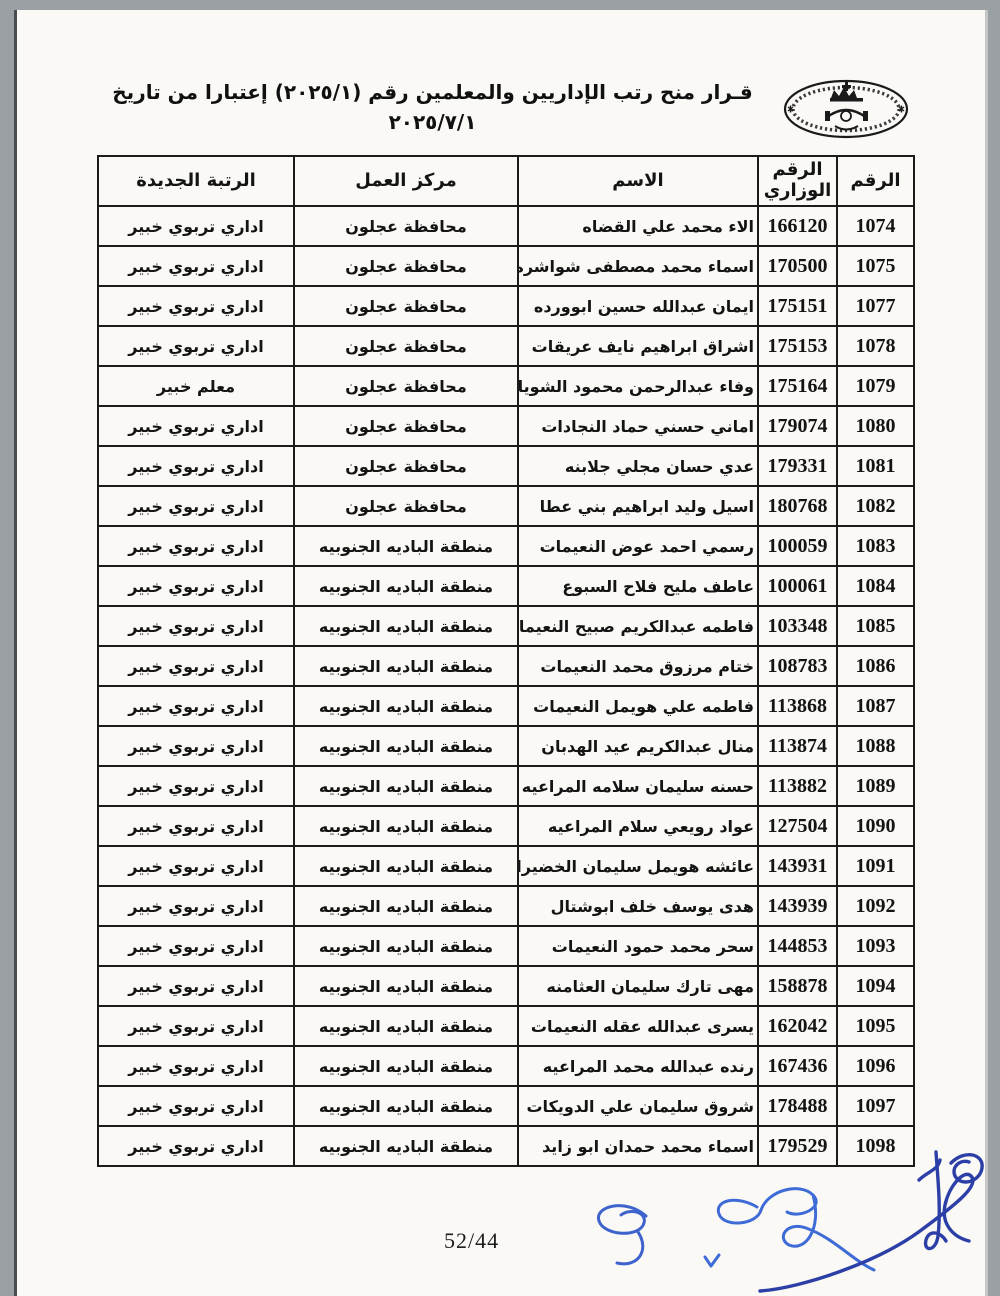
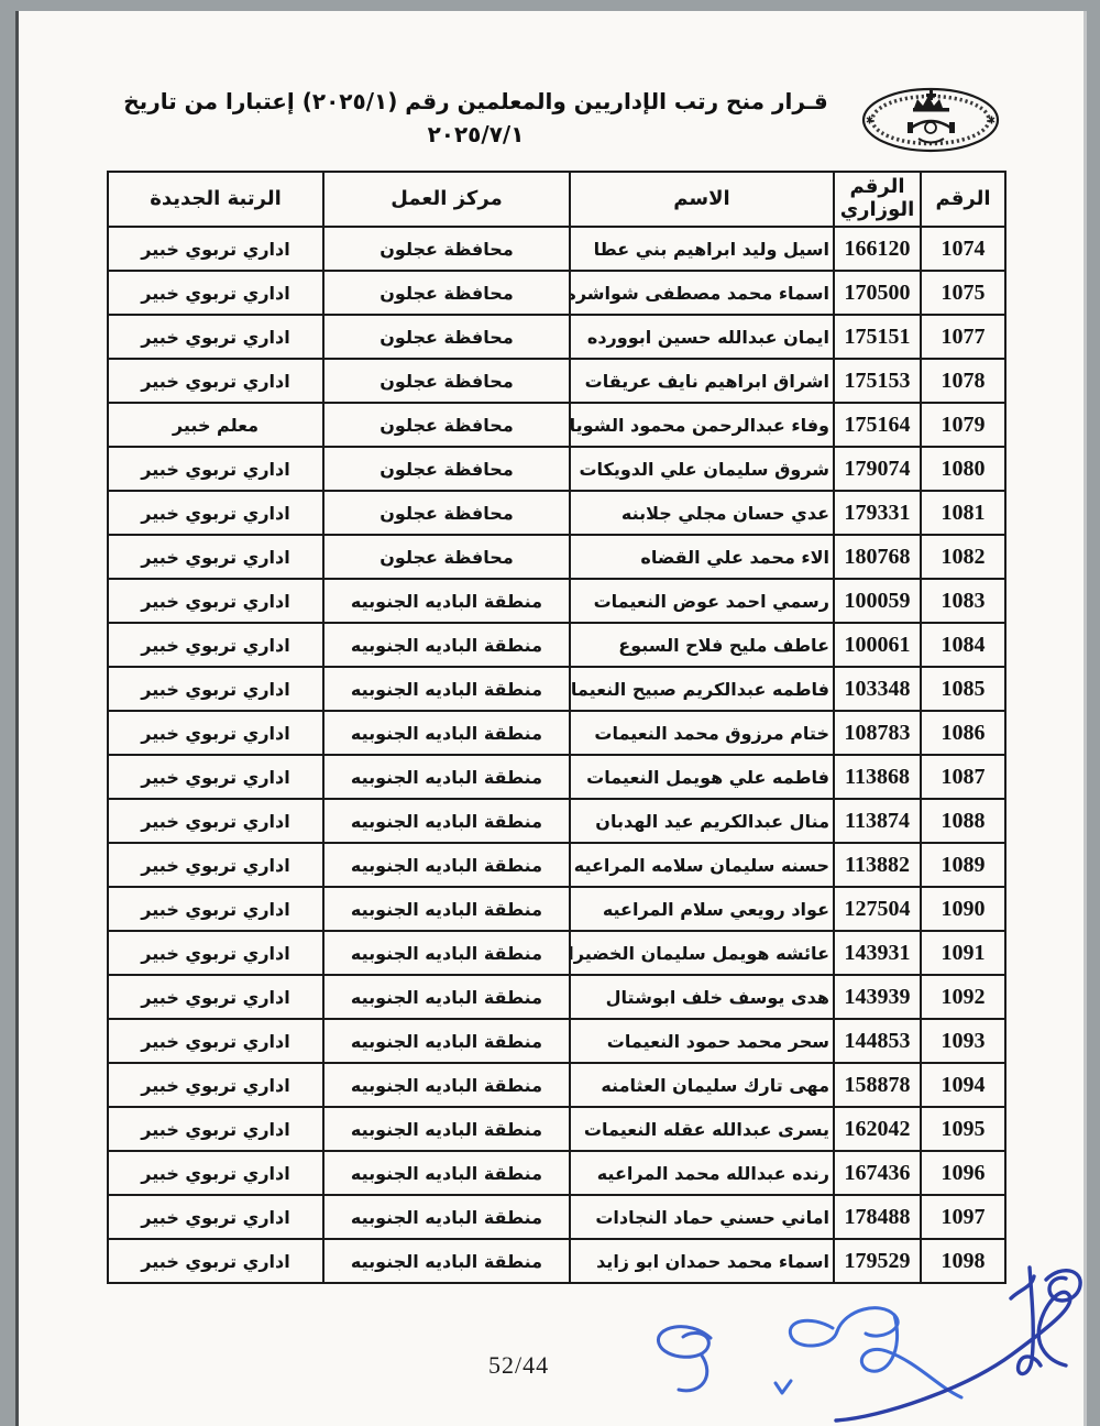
  قـرار منح رتب الإداريين والمعلمين رقم (٢٠٢٥/١) إعتبارا من تاريخ
  ٢٠٢٥/٧/١
  الرقم	الرقم الوزاري	الاسم	مركز العمل	الرتبة الجديدة
- 1074	166120	الاء محمد علي القضاه	محافظة عجلون	اداري تربوي خبير
+ 1074	166120	اسيل وليد ابراهيم بني عطا	محافظة عجلون	اداري تربوي خبير
  1075	170500	اسماء محمد مصطفى شواشره	محافظة عجلون	اداري تربوي خبير
  1077	175151	ايمان عبدالله حسين ابوورده	محافظة عجلون	اداري تربوي خبير
  1078	175153	اشراق ابراهيم نايف عريقات	محافظة عجلون	اداري تربوي خبير
  1079	175164	وفاء عبدالرحمن محمود الشويا	محافظة عجلون	معلم خبير
- 1080	179074	اماني حسني حماد النجادات	محافظة عجلون	اداري تربوي خبير
+ 1080	179074	شروق سليمان علي الدويكات	محافظة عجلون	اداري تربوي خبير
  1081	179331	عدي حسان مجلي جلابنه	محافظة عجلون	اداري تربوي خبير
- 1082	180768	اسيل وليد ابراهيم بني عطا	محافظة عجلون	اداري تربوي خبير
+ 1082	180768	الاء محمد علي القضاه	محافظة عجلون	اداري تربوي خبير
  1083	100059	رسمي احمد عوض النعيمات	منطقة الباديه الجنوبيه	اداري تربوي خبير
  1084	100061	عاطف مليح فلاح السبوع	منطقة الباديه الجنوبيه	اداري تربوي خبير
  1085	103348	فاطمه عبدالكريم صبيح النعيما	منطقة الباديه الجنوبيه	اداري تربوي خبير
  1086	108783	ختام مرزوق محمد النعيمات	منطقة الباديه الجنوبيه	اداري تربوي خبير
  1087	113868	فاطمه علي هويمل النعيمات	منطقة الباديه الجنوبيه	اداري تربوي خبير
  1088	113874	منال عبدالكريم عيد الهدبان	منطقة الباديه الجنوبيه	اداري تربوي خبير
  1089	113882	حسنه سليمان سلامه المراعيه	منطقة الباديه الجنوبيه	اداري تربوي خبير
  1090	127504	عواد رويعي سلام المراعيه	منطقة الباديه الجنوبيه	اداري تربوي خبير
  1091	143931	عائشه هويمل سليمان الخضيرا	منطقة الباديه الجنوبيه	اداري تربوي خبير
  1092	143939	هدى يوسف خلف ابوشتال	منطقة الباديه الجنوبيه	اداري تربوي خبير
  1093	144853	سحر محمد حمود النعيمات	منطقة الباديه الجنوبيه	اداري تربوي خبير
  1094	158878	مهى تارك سليمان العثامنه	منطقة الباديه الجنوبيه	اداري تربوي خبير
  1095	162042	يسرى عبدالله عقله النعيمات	منطقة الباديه الجنوبيه	اداري تربوي خبير
  1096	167436	رنده عبدالله محمد المراعيه	منطقة الباديه الجنوبيه	اداري تربوي خبير
- 1097	178488	شروق سليمان علي الدويكات	منطقة الباديه الجنوبيه	اداري تربوي خبير
+ 1097	178488	اماني حسني حماد النجادات	منطقة الباديه الجنوبيه	اداري تربوي خبير
  1098	179529	اسماء محمد حمدان ابو زايد	منطقة الباديه الجنوبيه	اداري تربوي خبير
  52/44
